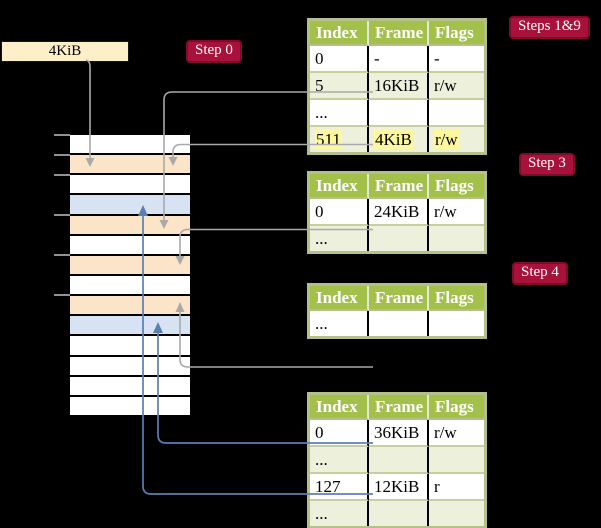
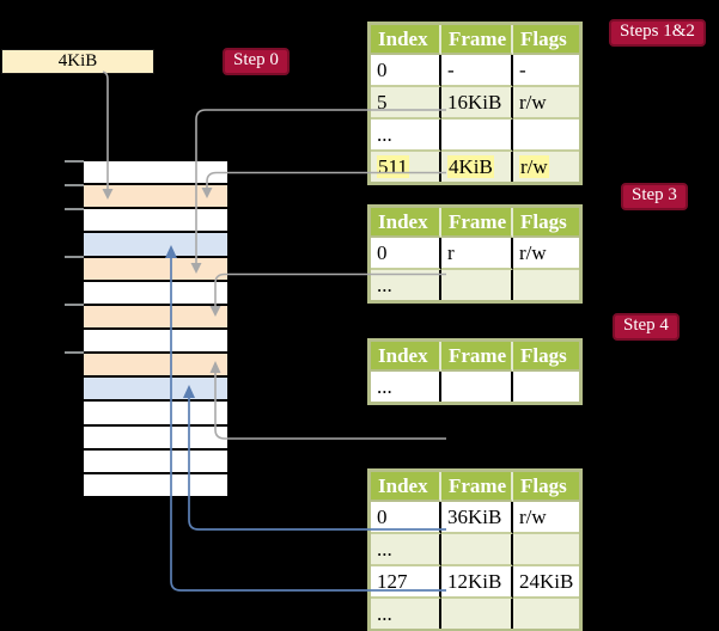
  4KiB
  Step 0
- Steps 1&9
+ Steps 1&2
  Step 3
  Step 4
  Index	Frame	Flags
  0	-	-
  5	16KiB	r/w
  ...
  511	4KiB	r/w
  Index	Frame	Flags
- 0	24KiB	r/w
+ 0	r	r/w
  ...
  Index	Frame	Flags
  ...
  Index	Frame	Flags
  0	36KiB	r/w
  ...
- 127	12KiB	r
+ 127	12KiB	24KiB
  ...
